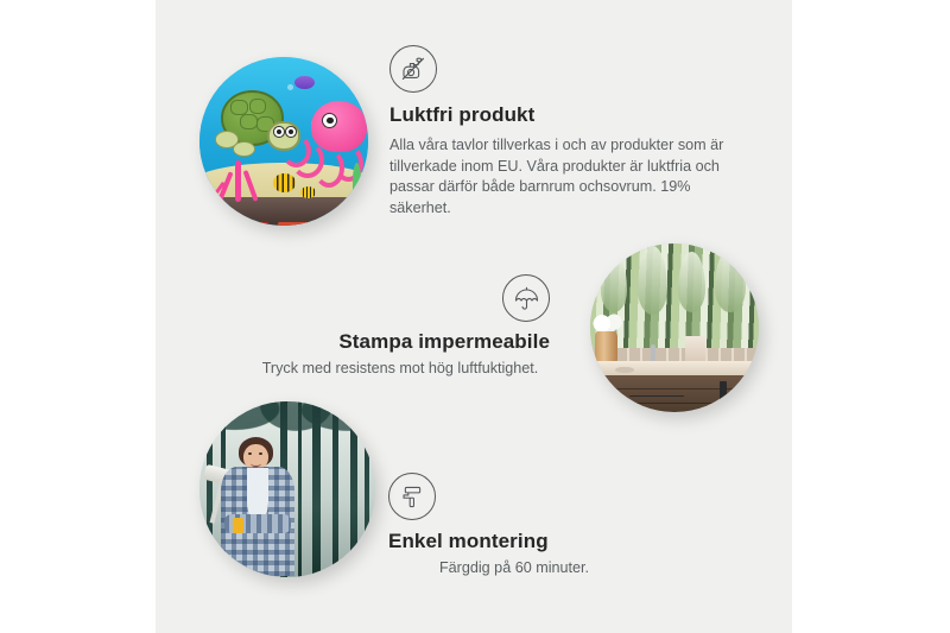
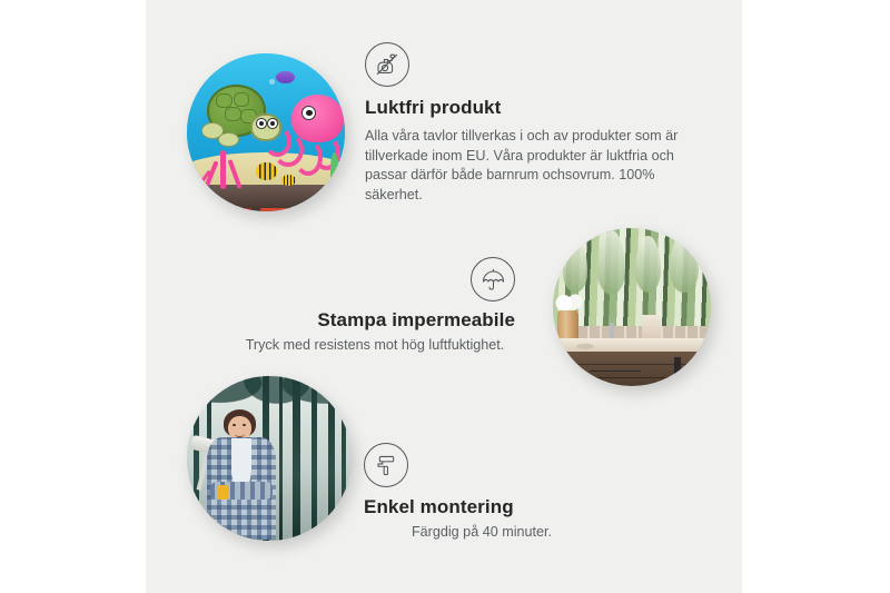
  Luktfri produkt
- Alla våra tavlor tillverkas i och av produkter som är tillverkade inom EU. Våra produkter är luktfria och passar därför både barnrum ochsovrum. 19% säkerhet.
+ Alla våra tavlor tillverkas i och av produkter som är tillverkade inom EU. Våra produkter är luktfria och passar därför både barnrum ochsovrum. 100% säkerhet.
  Stampa impermeabile
  Tryck med resistens mot hög luftfuktighet.
  Enkel montering
- Färgdig på 60 minuter.
+ Färgdig på 40 minuter.
